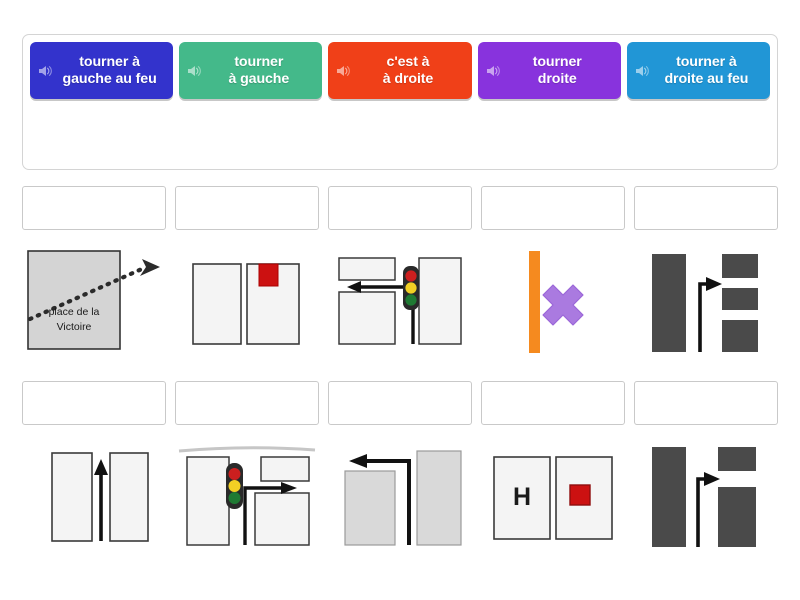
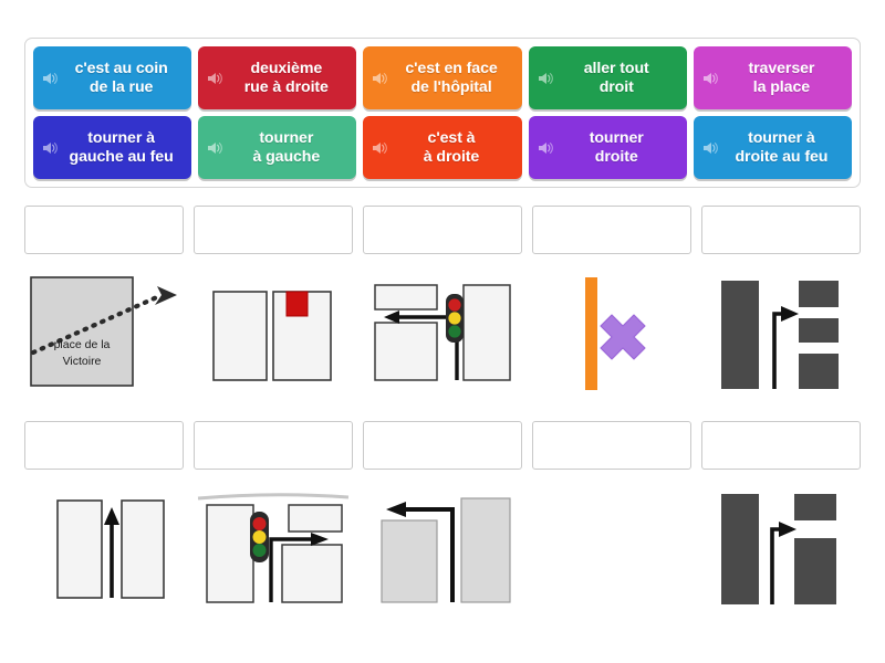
+ c'est au coin
+ de la rue
+ deuxième
+ rue à droite
+ c'est en face
+ de l'hôpital
+ aller tout
+ droit
+ traverser
+ la place
  tourner à
  gauche au feu
  tourner
  à gauche
  c'est à
  à droite
  tourner
  droite
  tourner à
  droite au feu
  place de la
  Victoire
- H
